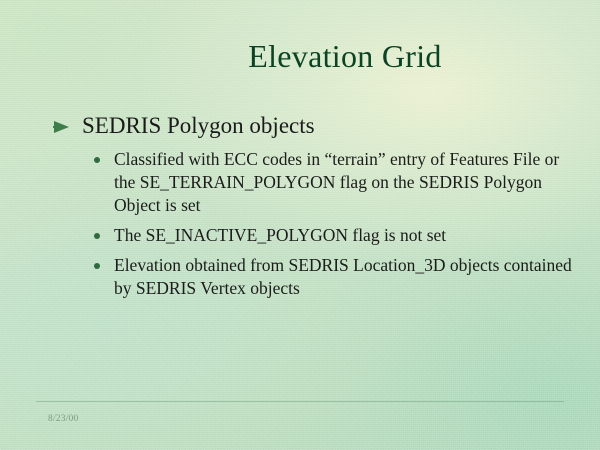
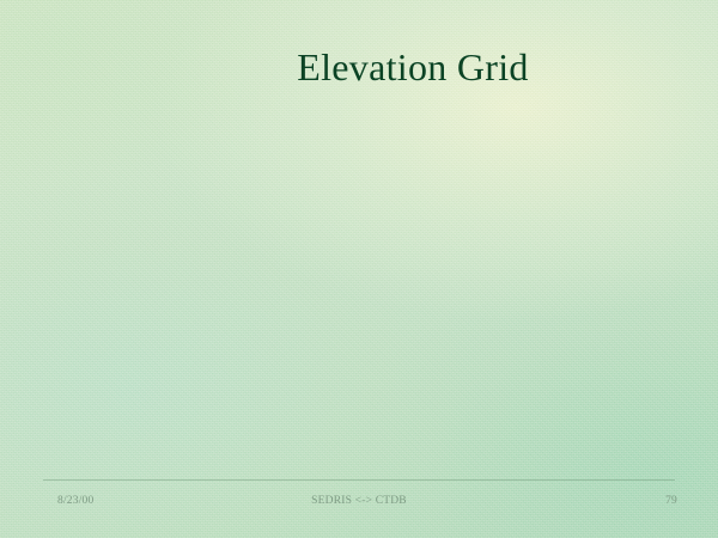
  Elevation Grid
- SEDRIS Polygon objects
- Classified with ECC codes in “terrain” entry of Features File or the SE_TERRAIN_POLYGON flag on the SEDRIS Polygon Object is set
- The SE_INACTIVE_POLYGON flag is not set
- Elevation obtained from SEDRIS Location_3D objects contained by SEDRIS Vertex objects
  8/23/00
+ SEDRIS <-> CTDB
+ 79
